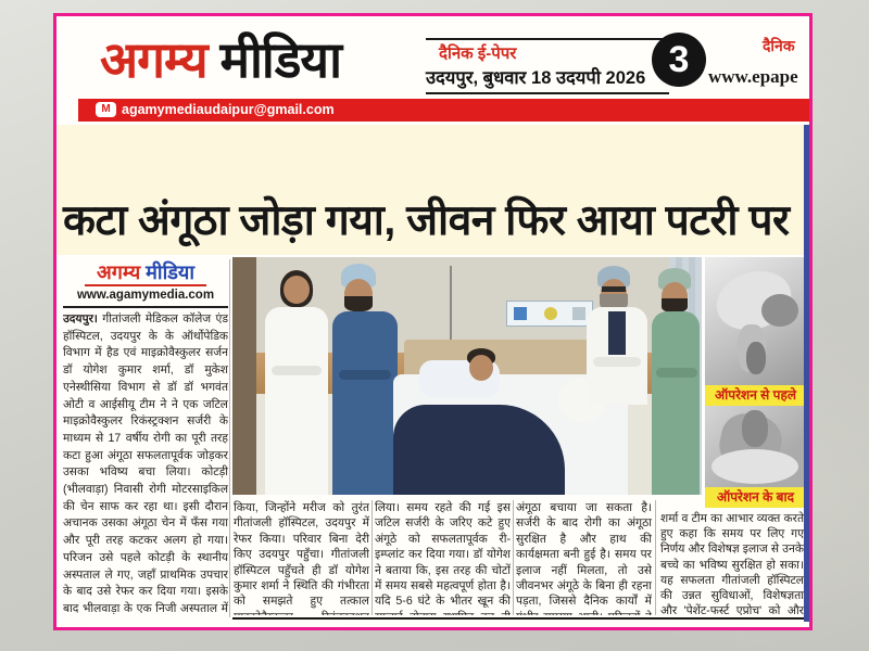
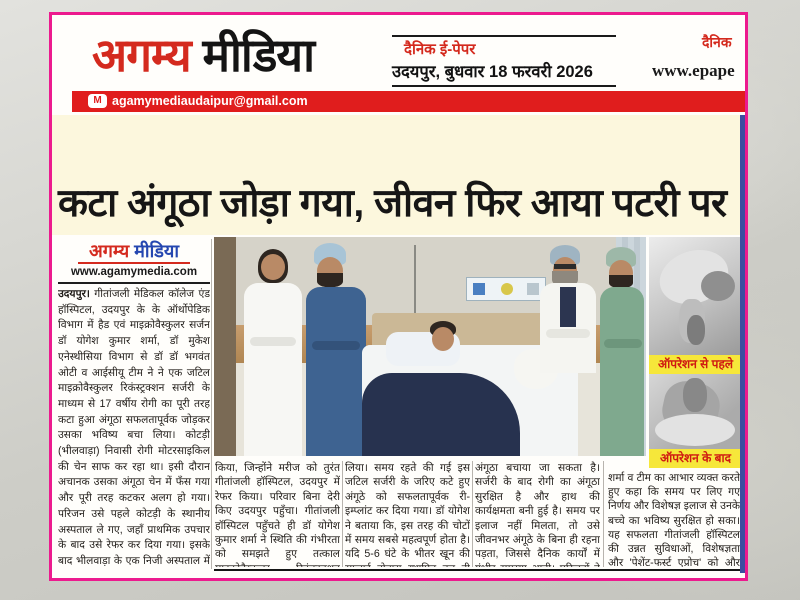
  अगम्य मीडिया
  दैनिक ई-पेपर
- उदयपुर, बुधवार 18 उदयपी 2026
+ उदयपुर, बुधवार 18 फरवरी 2026
- 3
  दैनिक
  www.epape
  M
  agamymediaudaipur@gmail.com
  कटा अंगूठा जोड़ा गया, जीवन फिर आया पटरी पर
  अगम्य मीडिया
  www.agamymedia.com
  उदयपुर। गीतांजली मेडिकल कॉलेज एंड हॉस्पिटल, उदयपुर के के ऑर्थोपेडिक विभाग में हैड एवं माइक्रोवैस्कुलर सर्जन डॉ योगेश कुमार शर्मा, डॉ मुकेश एनेस्थीसिया विभाग से डॉ डॉ भगवंत ओटी व आईसीयू टीम ने ने एक जटिल माइक्रोवैस्कुलर रिकंस्ट्रक्शन सर्जरी के माध्यम से 17 वर्षीय रोगी का पूरी तरह कटा हुआ अंगूठा सफलतापूर्वक जोड़कर उसका भविष्य बचा लिया। कोटड़ी (भीलवाड़ा) निवासी रोगी मोटरसाइकिल की चेन साफ कर रहा था। इसी दौरान अचानक उसका अंगूठा चेन में फँस गया और पूरी तरह कटकर अलग हो गया। परिजन उसे पहले कोटड़ी के स्थानीय अस्पताल ले गए, जहाँ प्राथमिक उपचार के बाद उसे रेफर कर दिया गया। इसके बाद भीलवाड़ा के एक निजी अस्पताल में
  ऑपरेशन से पहले
  ऑपरेशन के बाद
  किया, जिन्होंने मरीज को तुरंत गीतांजली हॉस्पिटल, उदयपुर में रेफर किया। परिवार बिना देरी किए उदयपुर पहुँचा। गीतांजली हॉस्पिटल पहुँचते ही डॉ योगेश कुमार शर्मा ने स्थिति की गंभीरता को समझते हुए तत्काल
  लिया। समय रहते की गई इस जटिल सर्जरी के जरिए कटे हुए अंगूठे को सफलतापूर्वक री-इम्प्लांट कर दिया गया। डॉ योगेश ने बताया कि, इस तरह की चोटों में समय सबसे महत्वपूर्ण होता है। यदि 5-6 घंटे के भीतर खून की
  अंगूठा बचाया जा सकता है। सर्जरी के बाद रोगी का अंगूठा सुरक्षित है और हाथ की कार्यक्षमता बनी हुई है। समय पर इलाज नहीं मिलता, तो उसे जीवनभर अंगूठे के बिना ही रहना पड़ता, जिससे दैनिक कार्यों में
  शर्मा व टीम का आभार व्यक्त करते हुए कहा कि समय पर लिए गए निर्णय और विशेषज्ञ इलाज से उनके बच्चे का भविष्य सुरक्षित हो सका। यह सफलता गीतांजली हॉस्पिटल की उन्नत सुविधाओं, विशेषज्ञता और 'पेशेंट-फर्स्ट एप्रोच' को और
